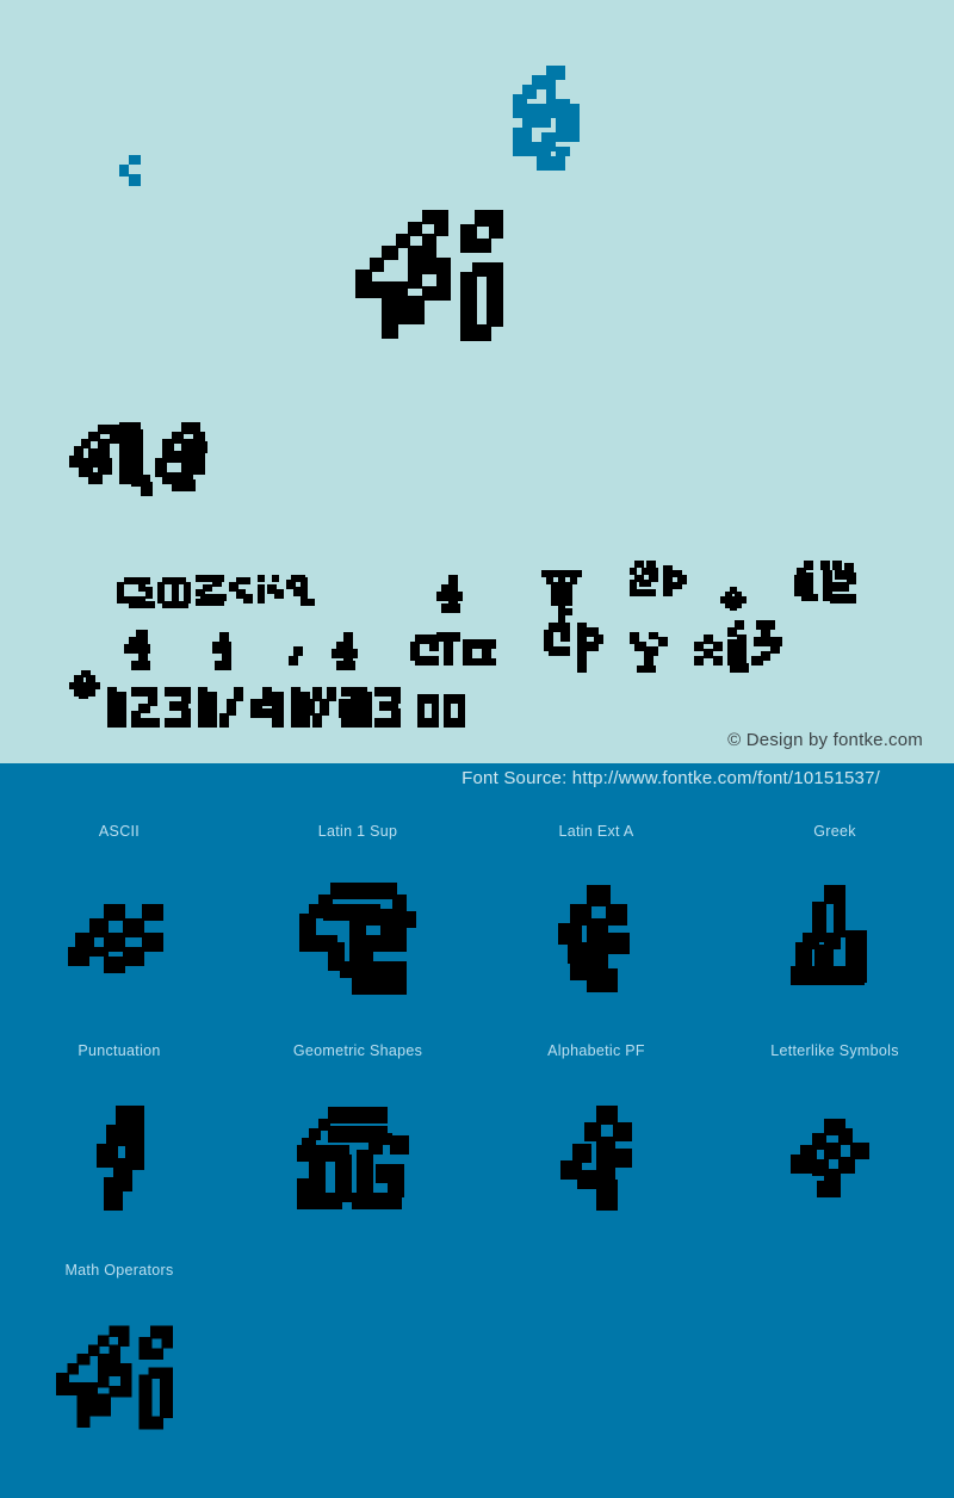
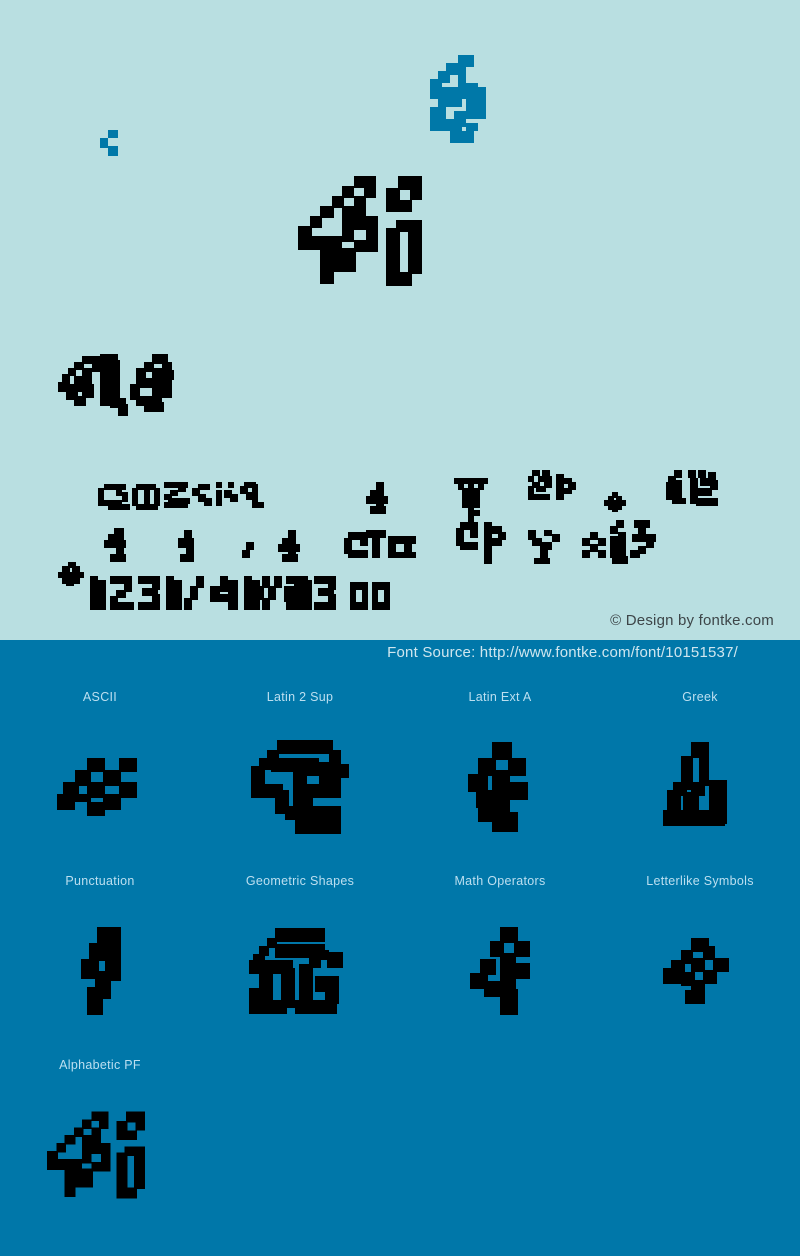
  © Design by fontke.com
  Font Source: http://www.fontke.com/font/10151537/
  ASCII
- Latin 1 Sup
+ Latin 2 Sup
  Latin Ext A
  Greek
  Punctuation
  Geometric Shapes
- Alphabetic PF
+ Math Operators
  Letterlike Symbols
- Math Operators
+ Alphabetic PF
